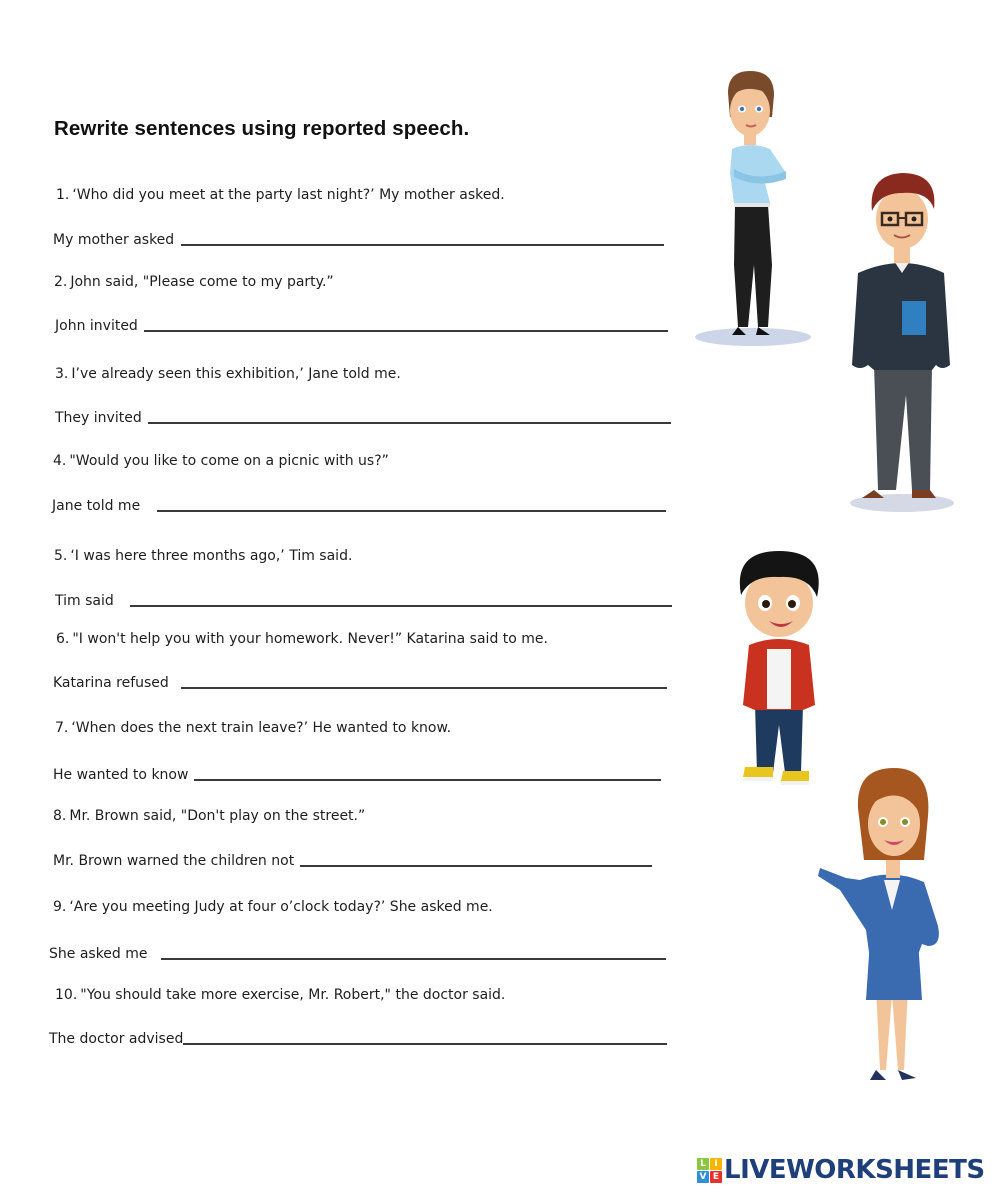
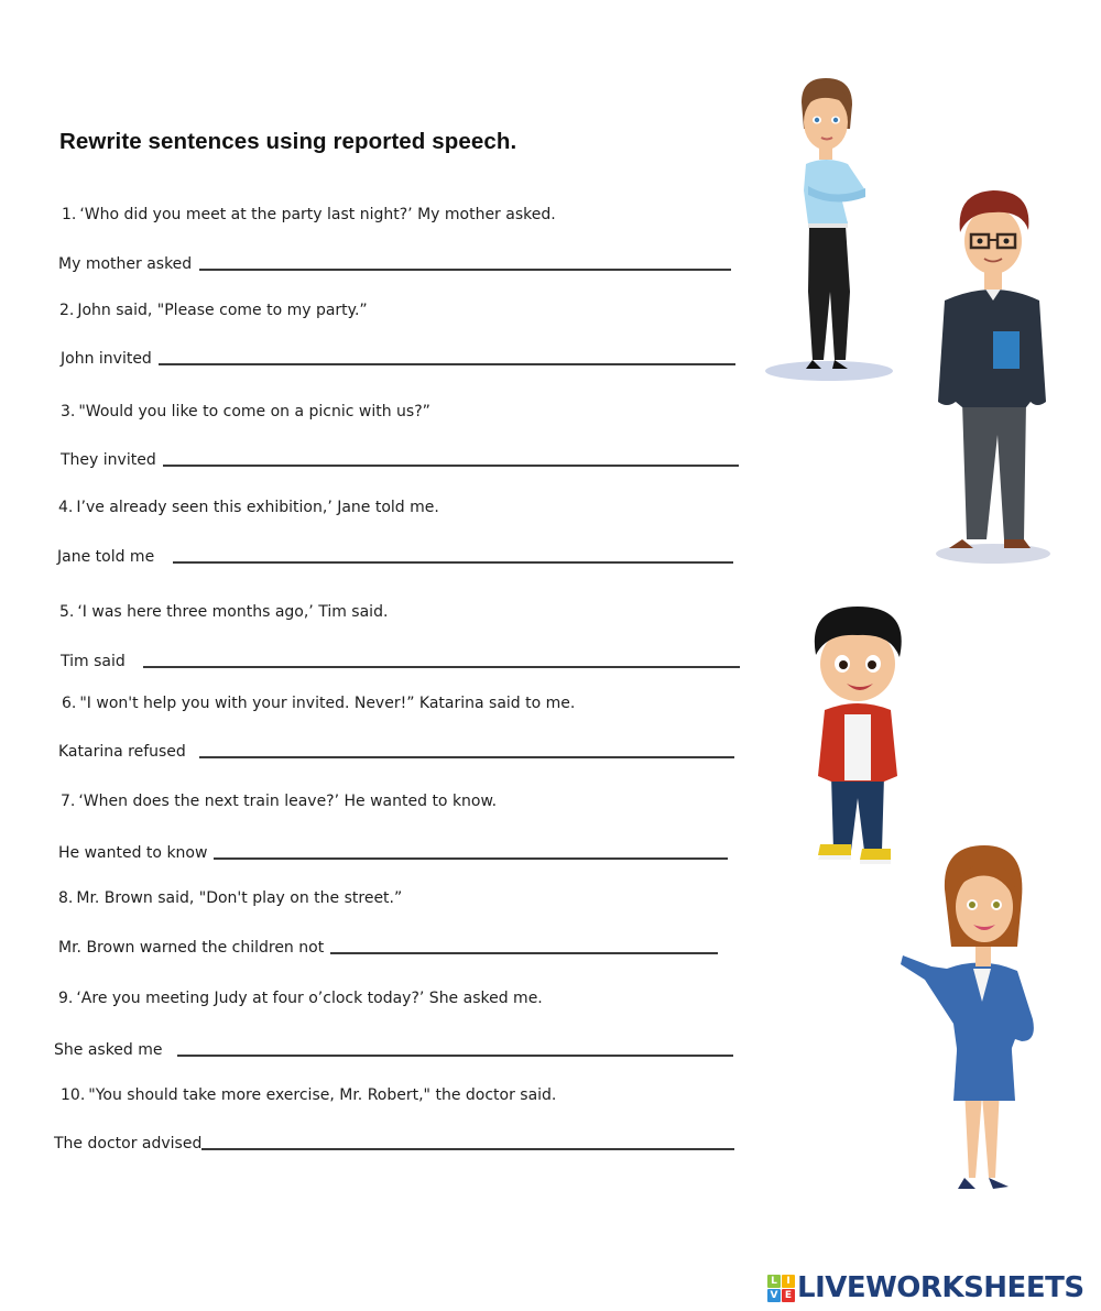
  Rewrite sentences using reported speech.
  1. ‘Who did you meet at the party last night?’ My mother asked.
  My mother asked
  2. John said, "Please come to my party.”
  John invited
- 3. I’ve already seen this exhibition,’ Jane told me.
+ 3. "Would you like to come on a picnic with us?”
  They invited
- 4. "Would you like to come on a picnic with us?”
+ 4. I’ve already seen this exhibition,’ Jane told me.
  Jane told me
  5. ‘I was here three months ago,’ Tim said.
  Tim said
- 6. "I won't help you with your homework. Never!” Katarina said to me.
+ 6. "I won't help you with your invited. Never!” Katarina said to me.
  Katarina refused
  7. ‘When does the next train leave?’ He wanted to know.
  He wanted to know
  8. Mr. Brown said, "Don't play on the street.”
  Mr. Brown warned the children not
  9. ‘Are you meeting Judy at four o’clock today?’ She asked me.
  She asked me
  10. "You should take more exercise, Mr. Robert," the doctor said.
  The doctor advised
  L
  I
  V
  E
  LIVEWORKSHEETS
